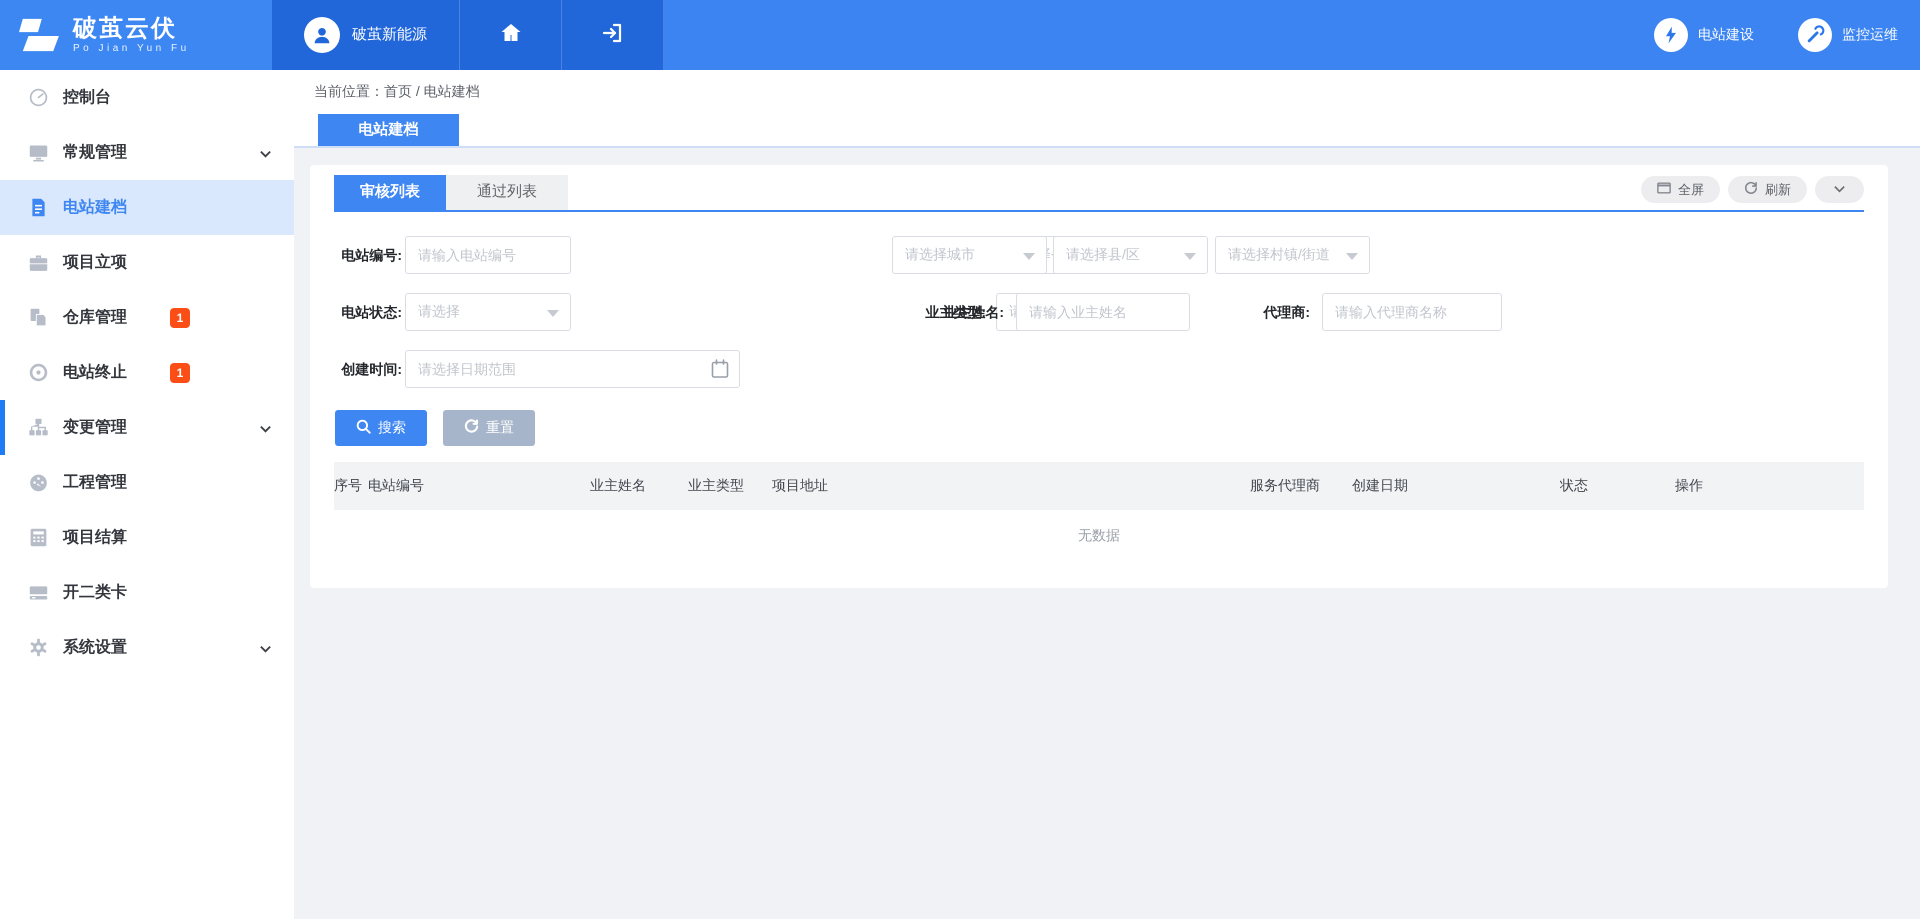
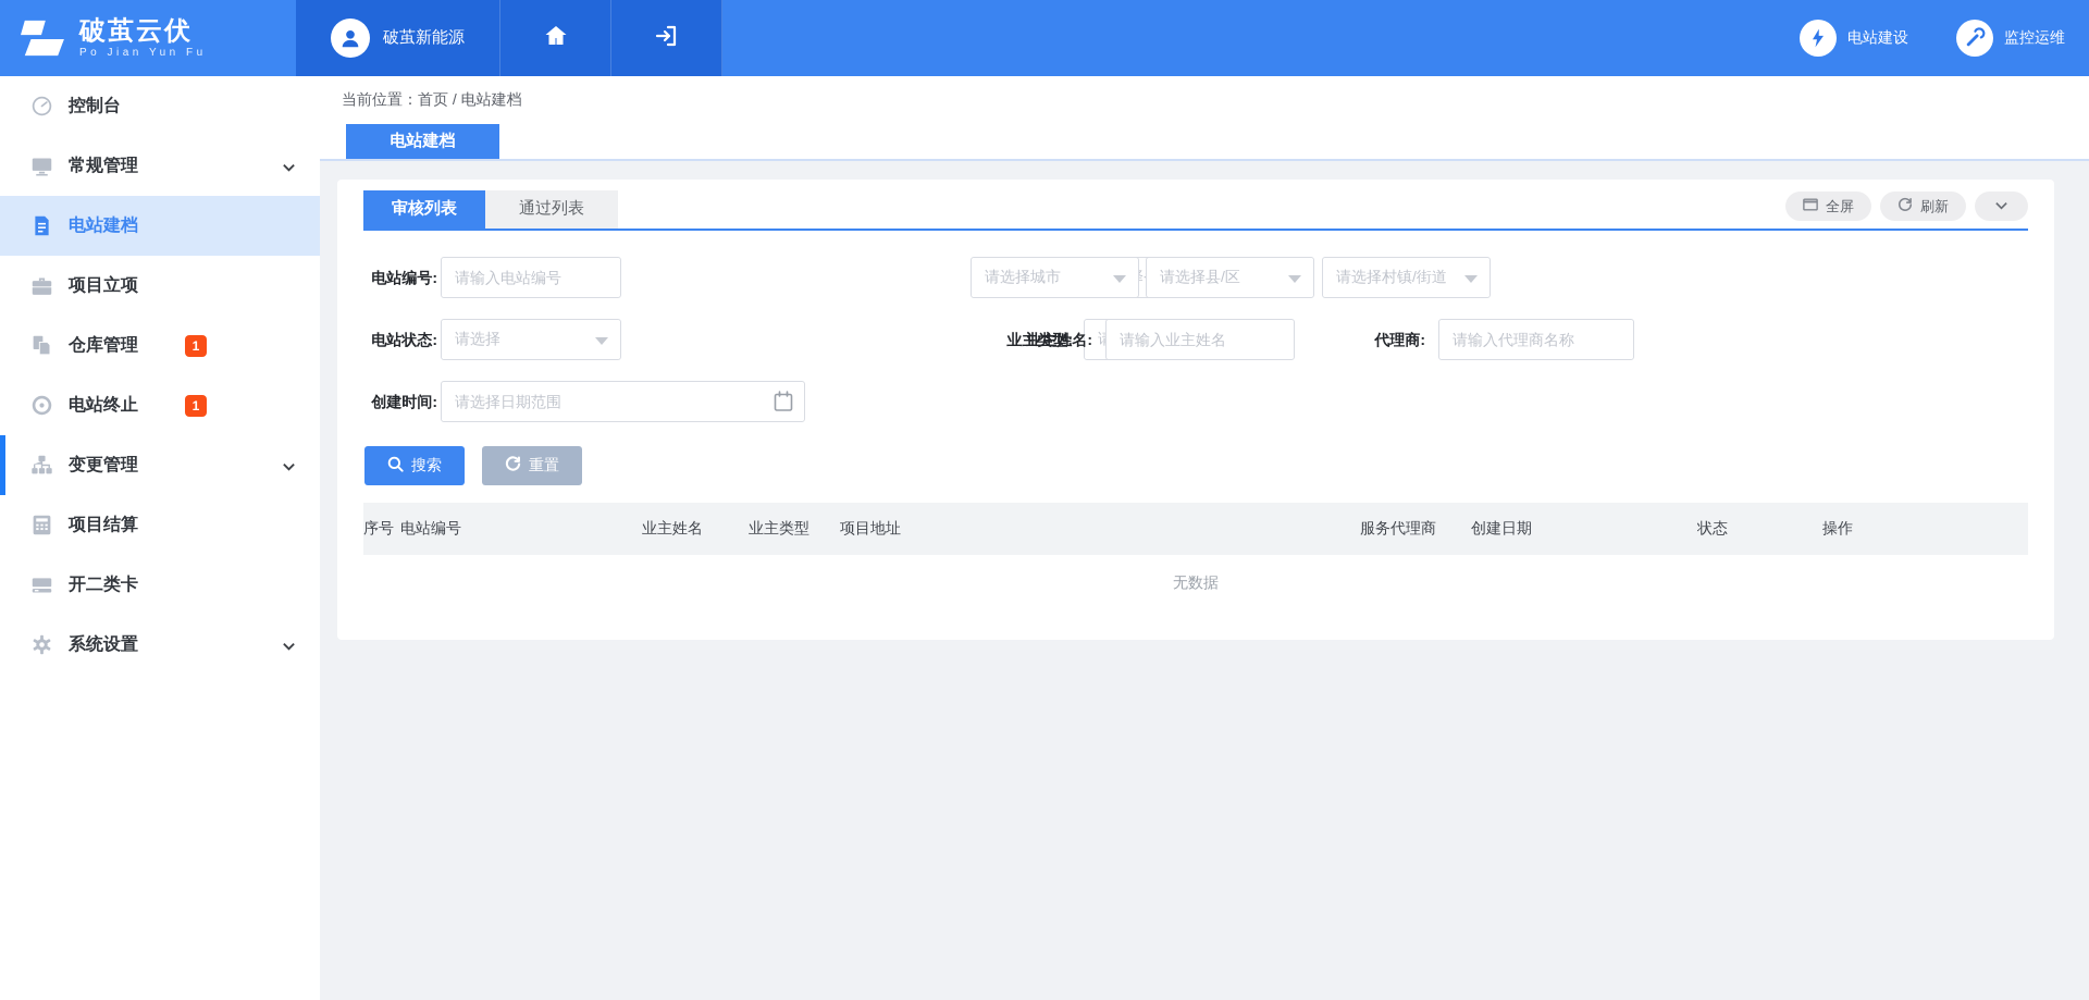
  破茧云伏
  Po Jian Yun Fu
  破茧新能源
  电站建设
  监控运维
  控制台
  常规管理
  电站建档
  项目立项
  仓库管理
  1
  电站终止
  1
  变更管理
- 工程管理
  项目结算
  开二类卡
  系统设置
  当前位置：首页 / 电站建档
  电站建档
  审核列表
  通过列表
  全屏
  刷新
  电站编号:
  请输入电站编号
  请选择城市
  请选择县/区
  请选择村镇/街道
  电站状态:
  请选择
  业主类型:
  业主姓名:
  请输入业主姓名
  代理商:
  请输入代理商名称
  创建时间:
  请选择日期范围
  搜索
  重置
  序号
  电站编号
  业主姓名
  业主类型
  项目地址
  服务代理商
  创建日期
  状态
  操作
  无数据
